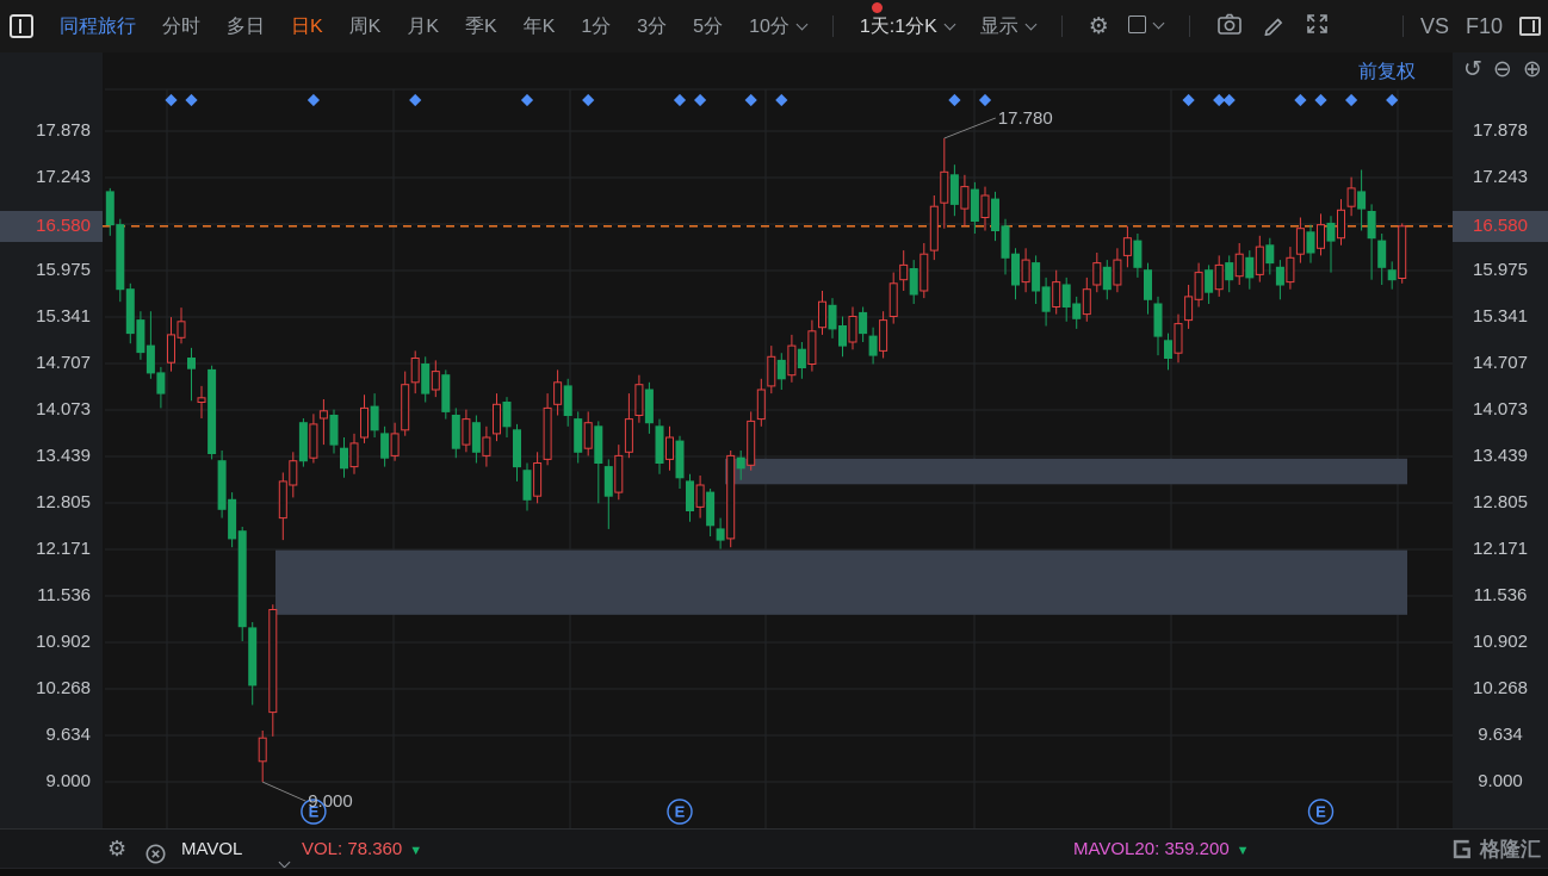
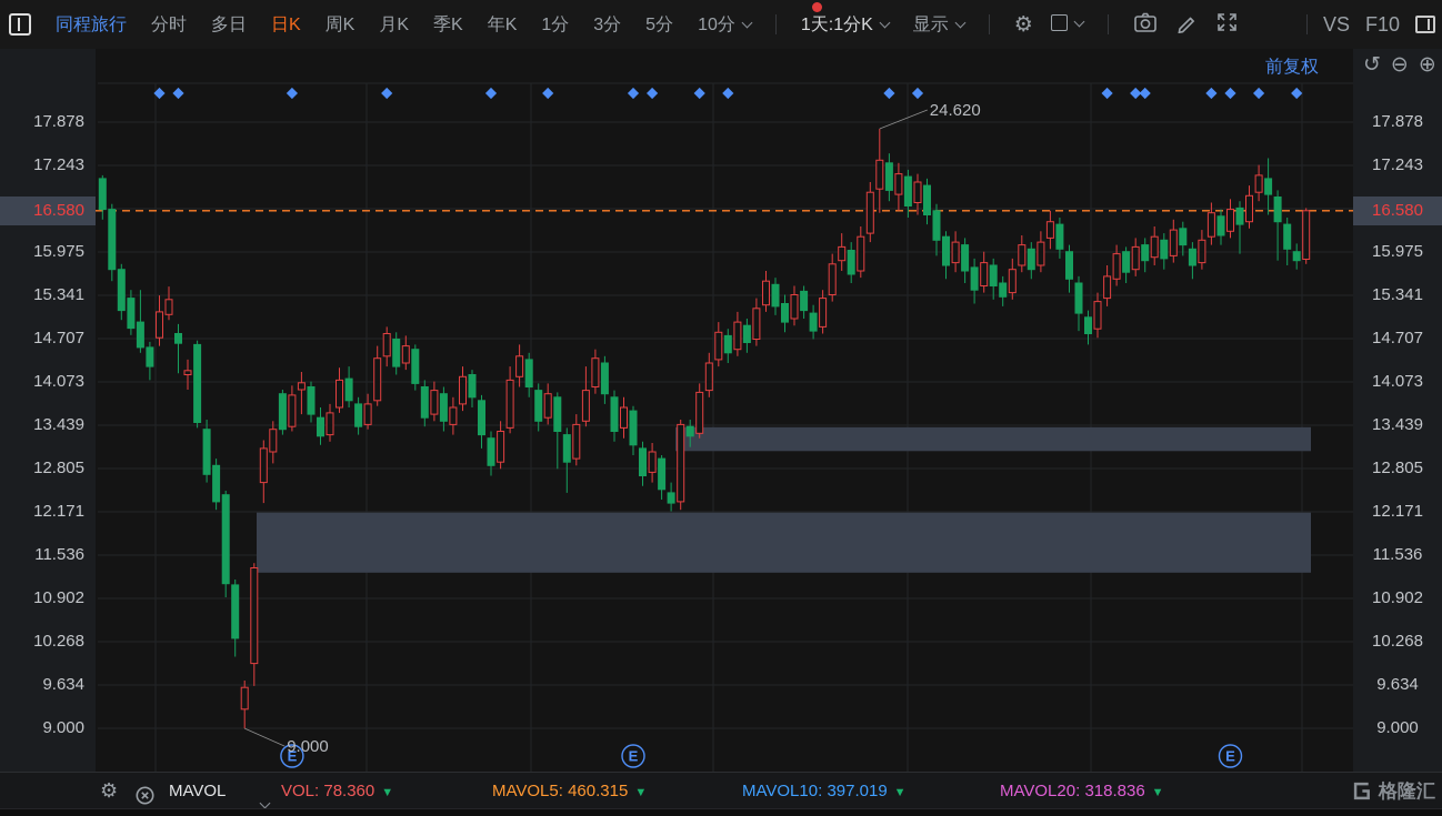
  E
  E
  E
- 17.780
+ 24.620
  9.000
  17.878
  17.243
  16.580
  15.975
  15.341
  14.707
  14.073
  13.439
  12.805
  12.171
  11.536
  10.902
  10.268
  9.634
  9.000
  17.878
  17.243
  16.580
  15.975
  15.341
  14.707
  14.073
  13.439
  12.805
  12.171
  11.536
  10.902
  10.268
  9.634
  9.000
  同程旅行
  分时
  多日
  日K
  周K
  月K
  季K
  年K
  1分
  3分
  5分
  10分
  1天:1分K
  显示
  ⚙
  VS
  F10
  前复权
  ↺
  ⊖
  ⊕
  ⚙
  MAVOL
  VOL: 78.360 ▼
+ MAVOL5: 460.315 ▼
+ MAVOL10: 397.019 ▼
- MAVOL20: 359.200 ▼
+ MAVOL20: 318.836 ▼
  格隆汇
